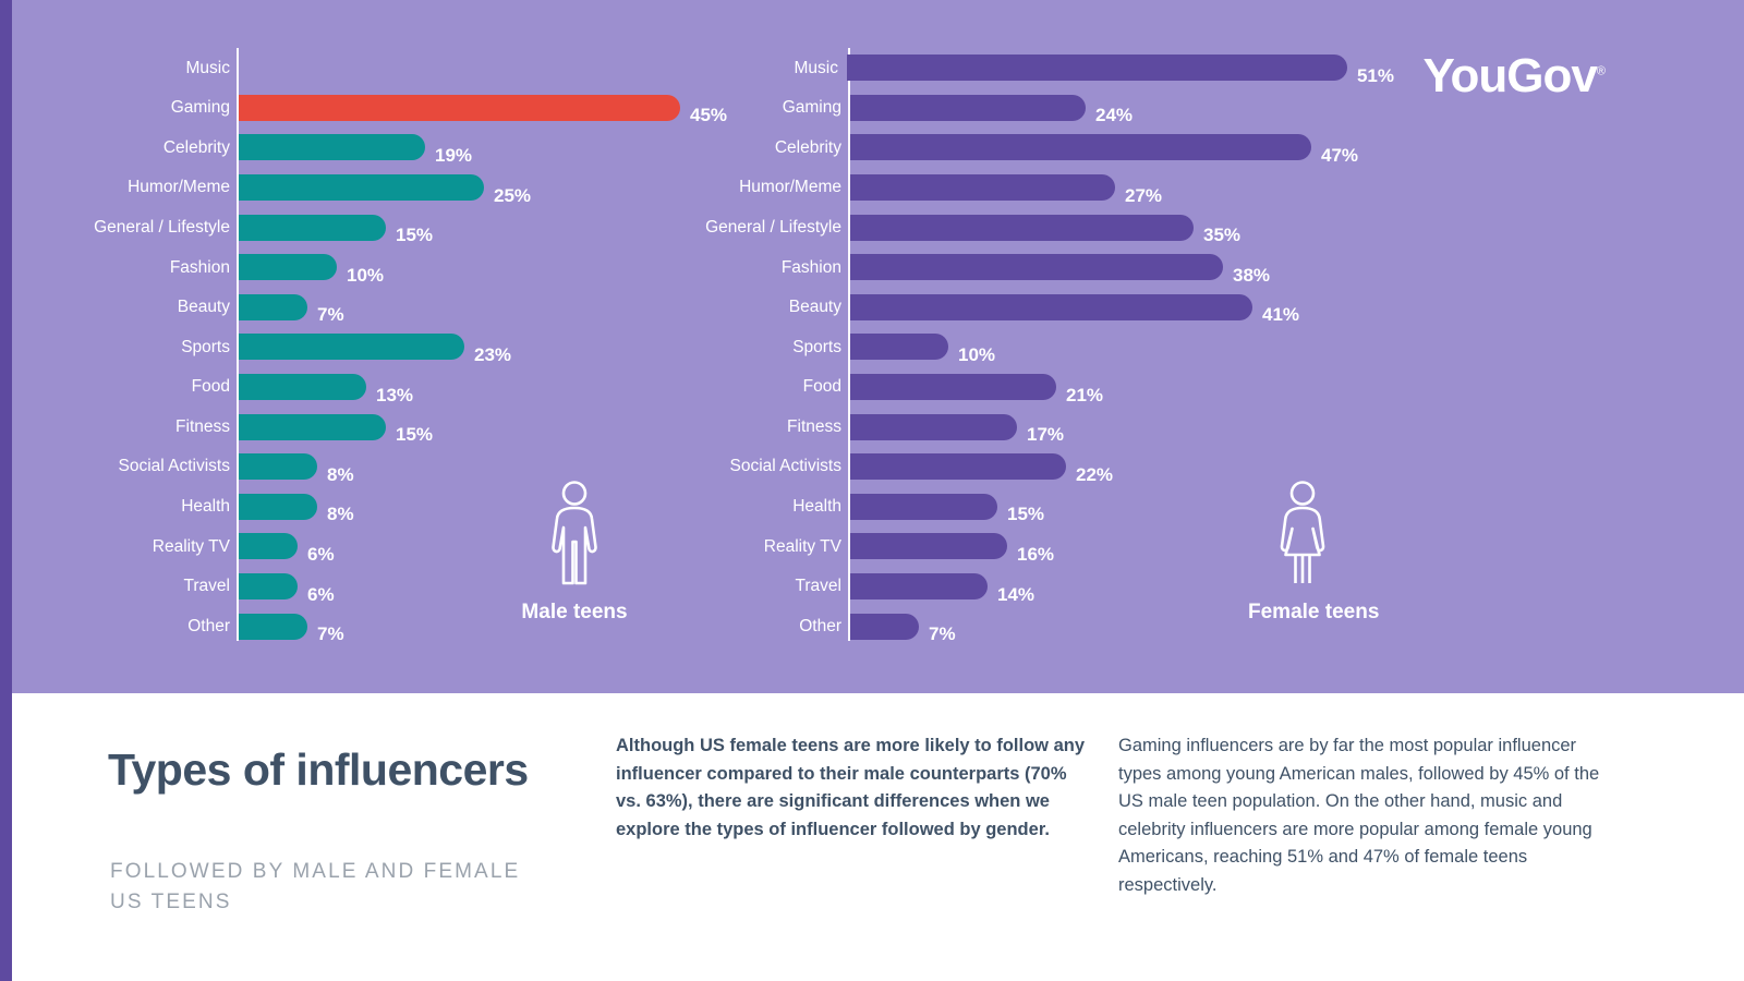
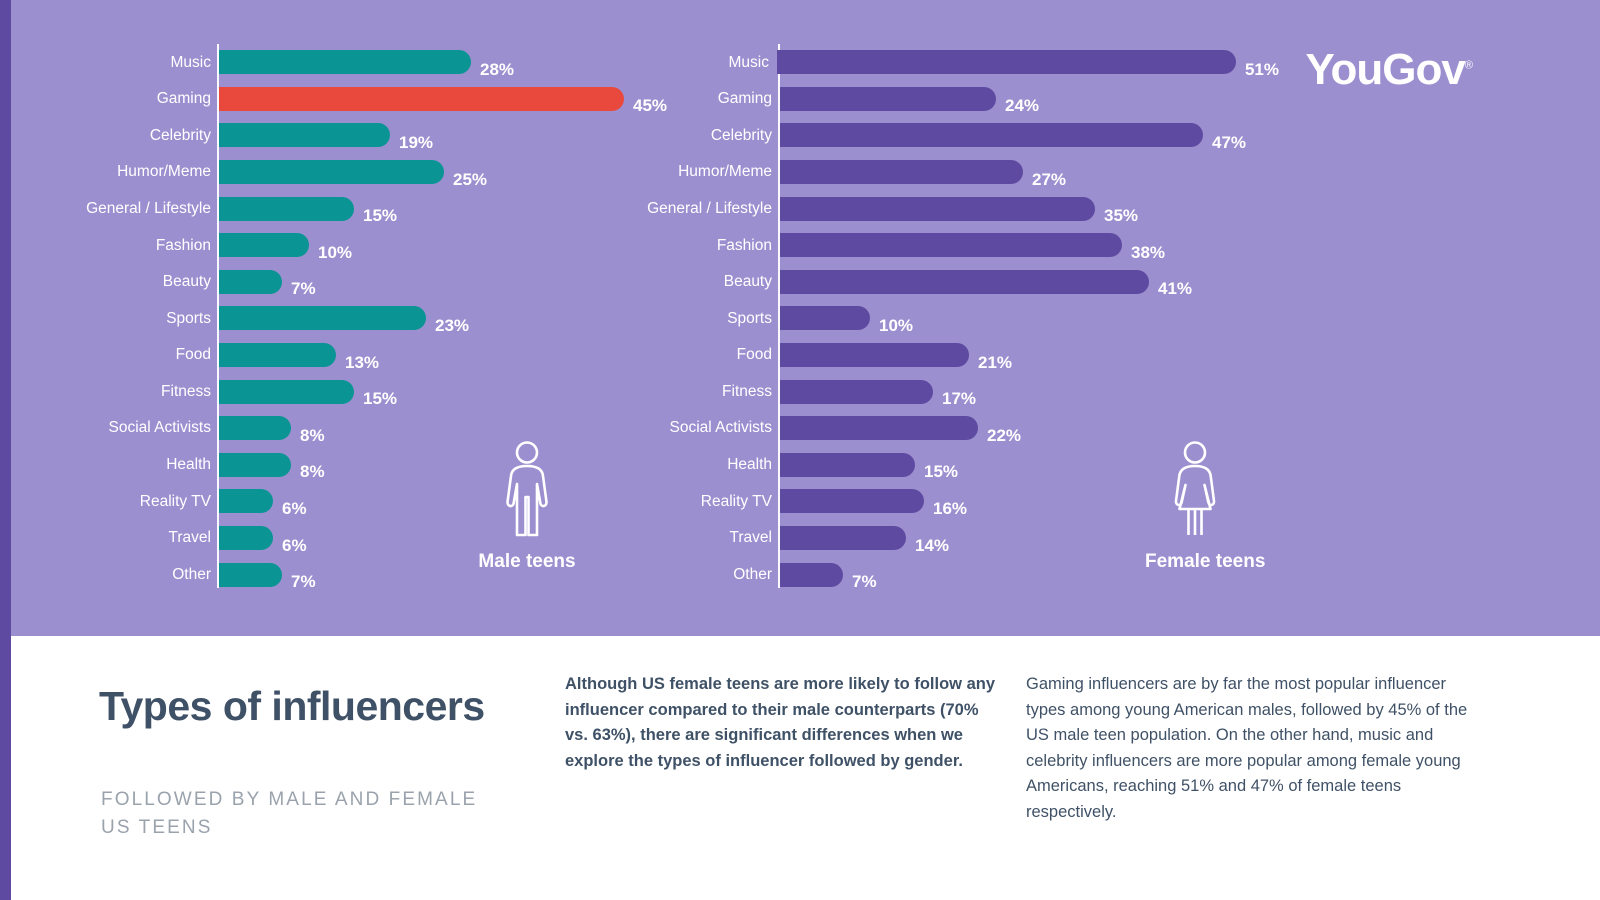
  YouGov®
  Music
+ 28%
  Gaming
  45%
  Celebrity
  19%
  Humor/Meme
  25%
  General / Lifestyle
  15%
  Fashion
  10%
  Beauty
  7%
  Sports
  23%
  Food
  13%
  Fitness
  15%
  Social Activists
  8%
  Health
  8%
  Reality TV
  6%
  Travel
  6%
  Other
  7%
  Music
  51%
  Gaming
  24%
  Celebrity
  47%
  Humor/Meme
  27%
  General / Lifestyle
  35%
  Fashion
  38%
  Beauty
  41%
  Sports
  10%
  Food
  21%
  Fitness
  17%
  Social Activists
  22%
  Health
  15%
  Reality TV
  16%
  Travel
  14%
  Other
  7%
  Male teens
  Female teens
  Types of influencers
  FOLLOWED BY MALE AND FEMALE US TEENS
  Although US female teens are more likely to follow any influencer compared to their male counterparts (70% vs. 63%), there are significant differences when we explore the types of influencer followed by gender.
  Gaming influencers are by far the most popular influencer types among young American males, followed by 45% of the US male teen population. On the other hand, music and celebrity influencers are more popular among female young Americans, reaching 51% and 47% of female teens respectively.
